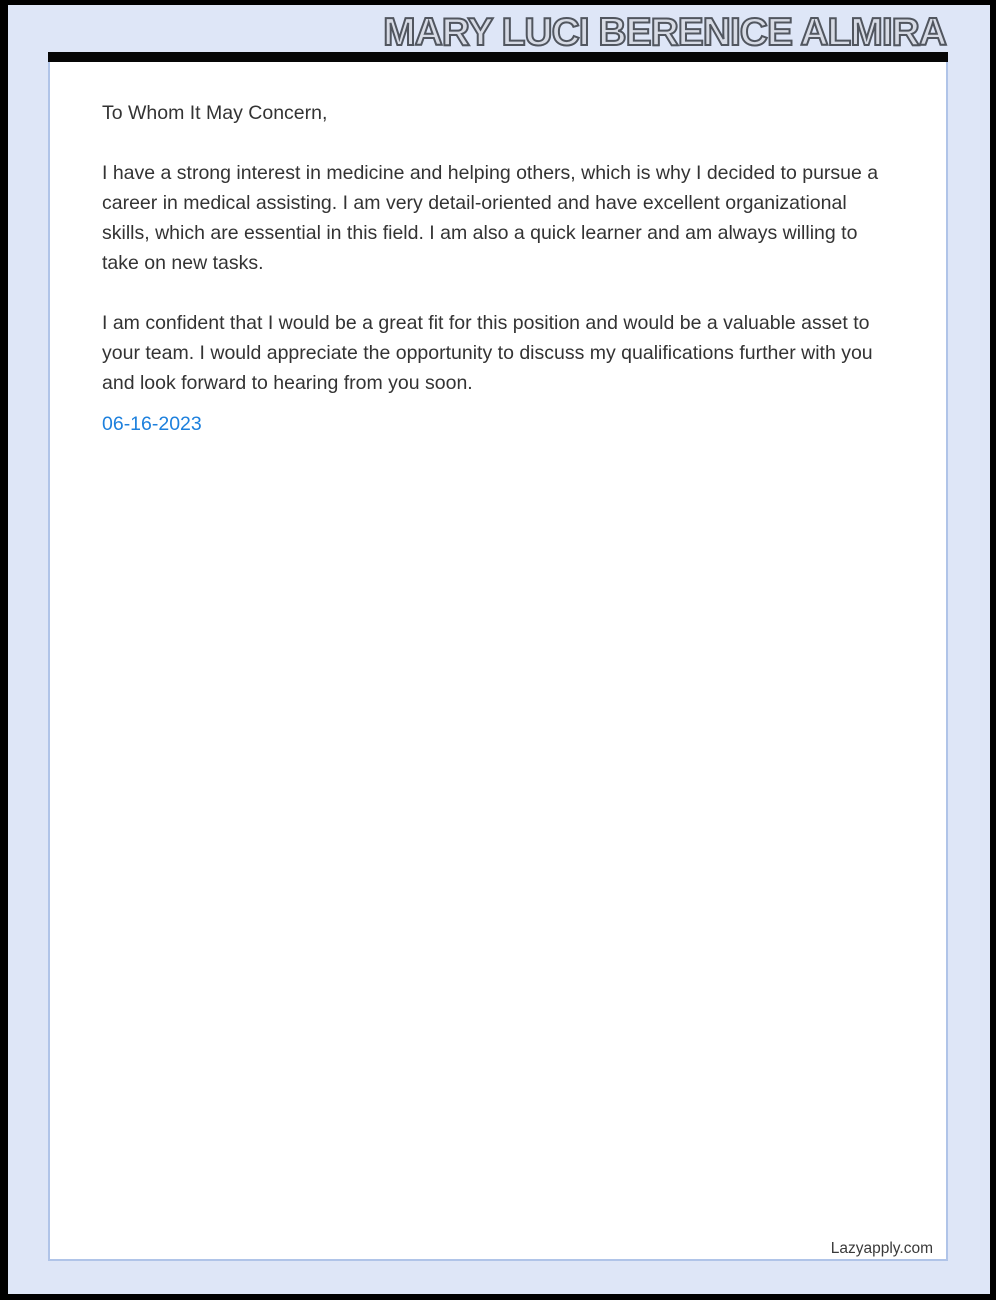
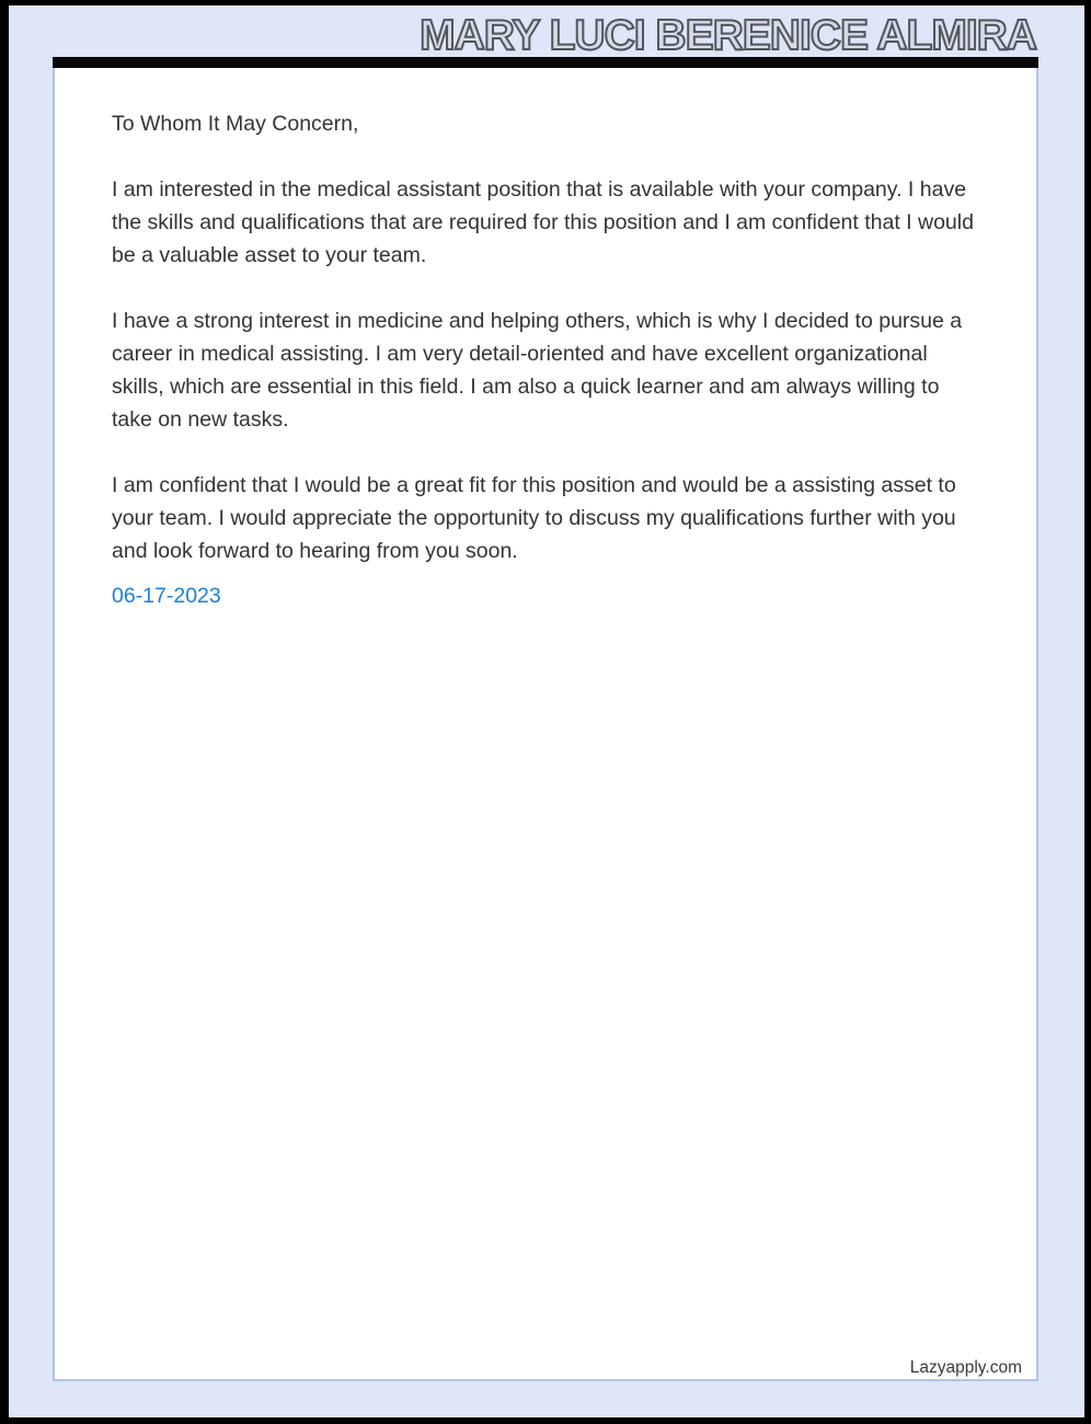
  MARY LUCI BERENICE ALMIRA
  To Whom It May Concern,
+ I am interested in the medical assistant position that is available with your company. I have the skills and qualifications that are required for this position and I am confident that I would be a valuable asset to your team.
  I have a strong interest in medicine and helping others, which is why I decided to pursue a career in medical assisting. I am very detail-oriented and have excellent organizational skills, which are essential in this field. I am also a quick learner and am always willing to take on new tasks.
- I am confident that I would be a great fit for this position and would be a valuable asset to your team. I would appreciate the opportunity to discuss my qualifications further with you and look forward to hearing from you soon.
+ I am confident that I would be a great fit for this position and would be a assisting asset to your team. I would appreciate the opportunity to discuss my qualifications further with you and look forward to hearing from you soon.
- 06-16-2023
+ 06-17-2023
  Lazyapply.com
